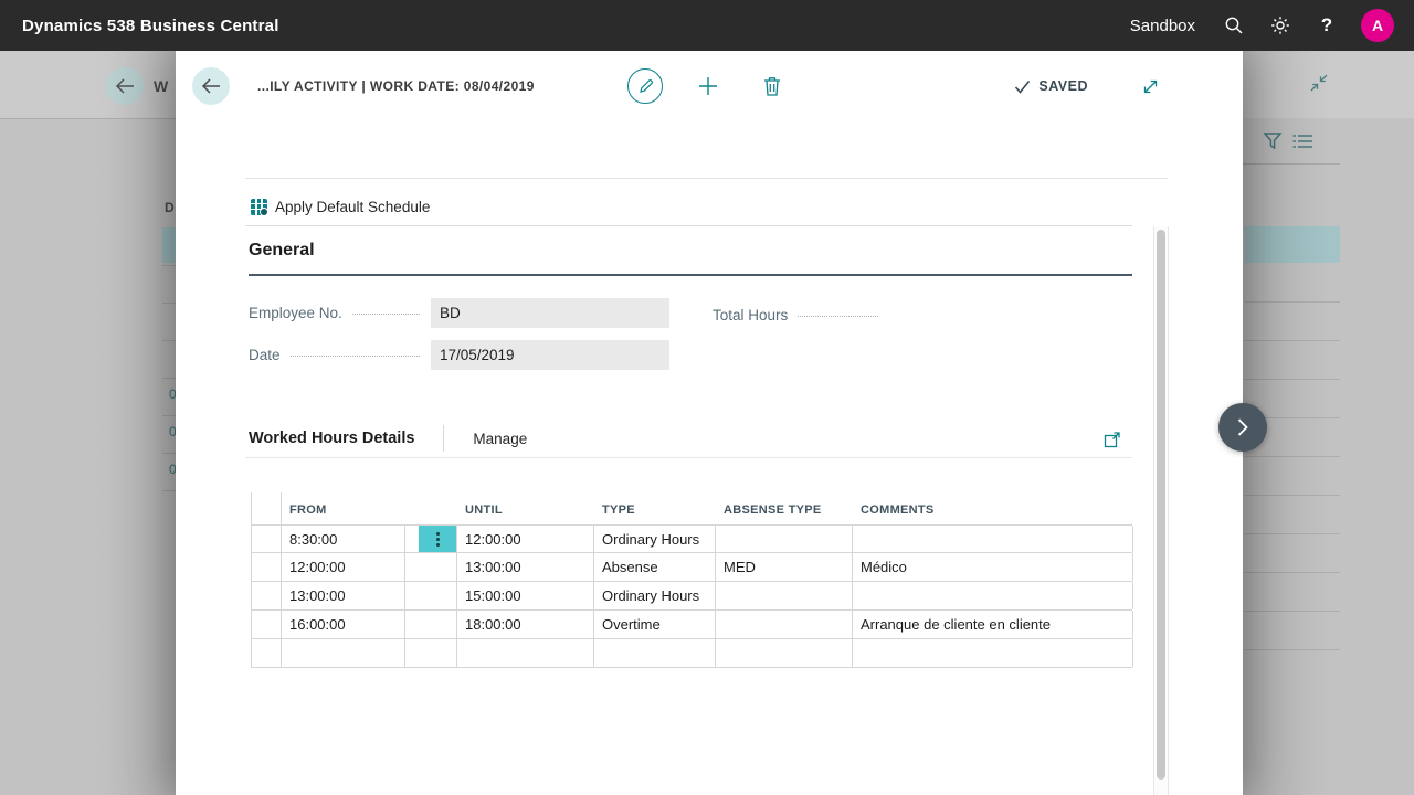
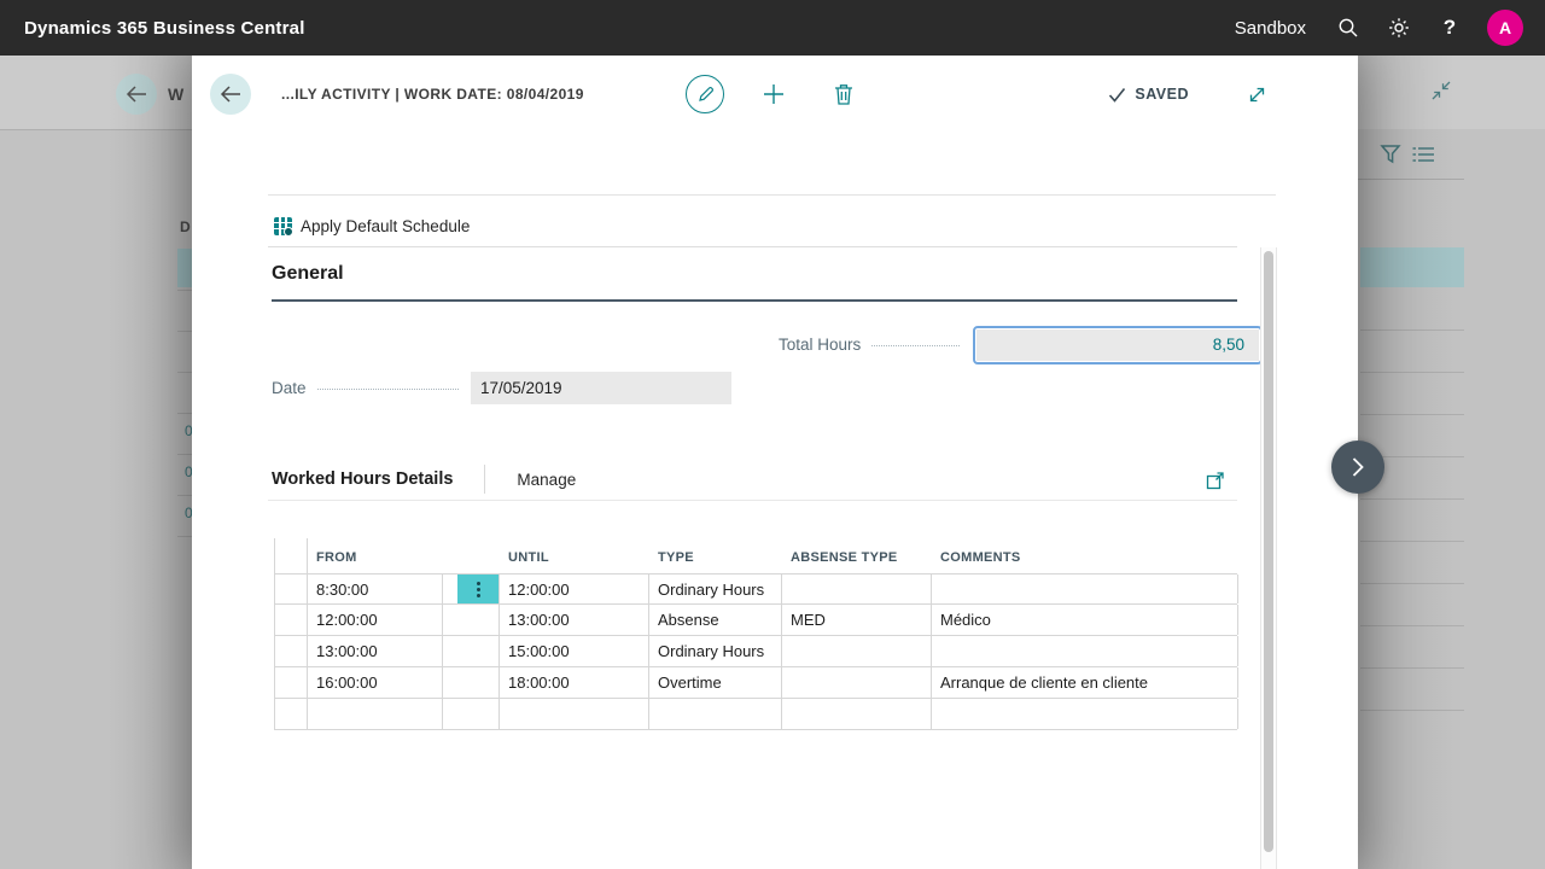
- Dynamics 538 Business Central
+ Dynamics 365 Business Central
  Sandbox
  ?
  A
  ...ILY ACTIVITY | WORK DATE: 08/04/2019
  SAVED
  Apply Default Schedule
  General
- Employee No.
- BD
  Date
  17/05/2019
  Total Hours
+ 8,50
  Worked Hours Details
  Manage
  FROM
  UNTIL
  TYPE
  ABSENSE TYPE
  COMMENTS
  8:30:00
  12:00:00
  Ordinary Hours
  12:00:00
  13:00:00
  Absense
  MED
  Médico
  13:00:00
  15:00:00
  Ordinary Hours
  16:00:00
  18:00:00
  Overtime
  Arranque de cliente en cliente
